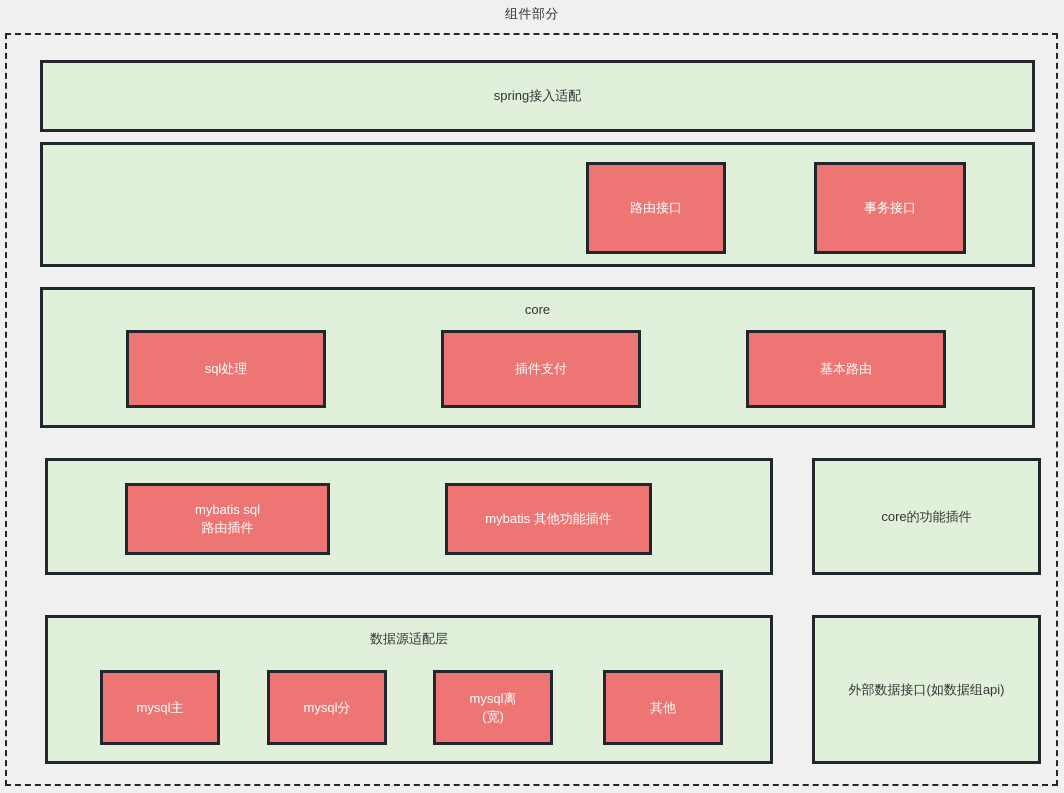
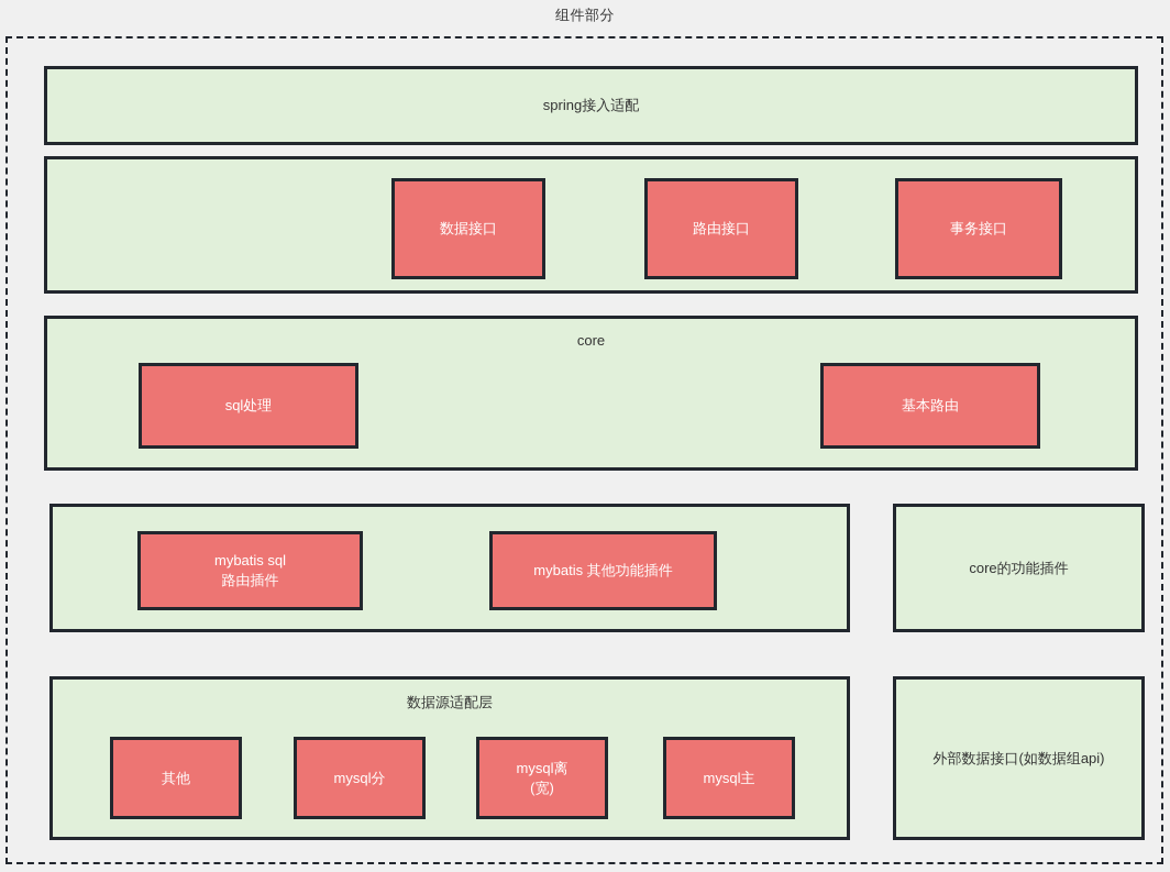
  组件部分
  spring接入适配
+ 数据接口
  路由接口
  事务接口
  core
  sql处理
- 插件支付
  基本路由
  mybatis sql
  路由插件
  mybatis 其他功能插件
  core的功能插件
  数据源适配层
- mysql主
+ 其他
  mysql分
  mysql离
  (宽)
- 其他
+ mysql主
  外部数据接口(如数据组api)
